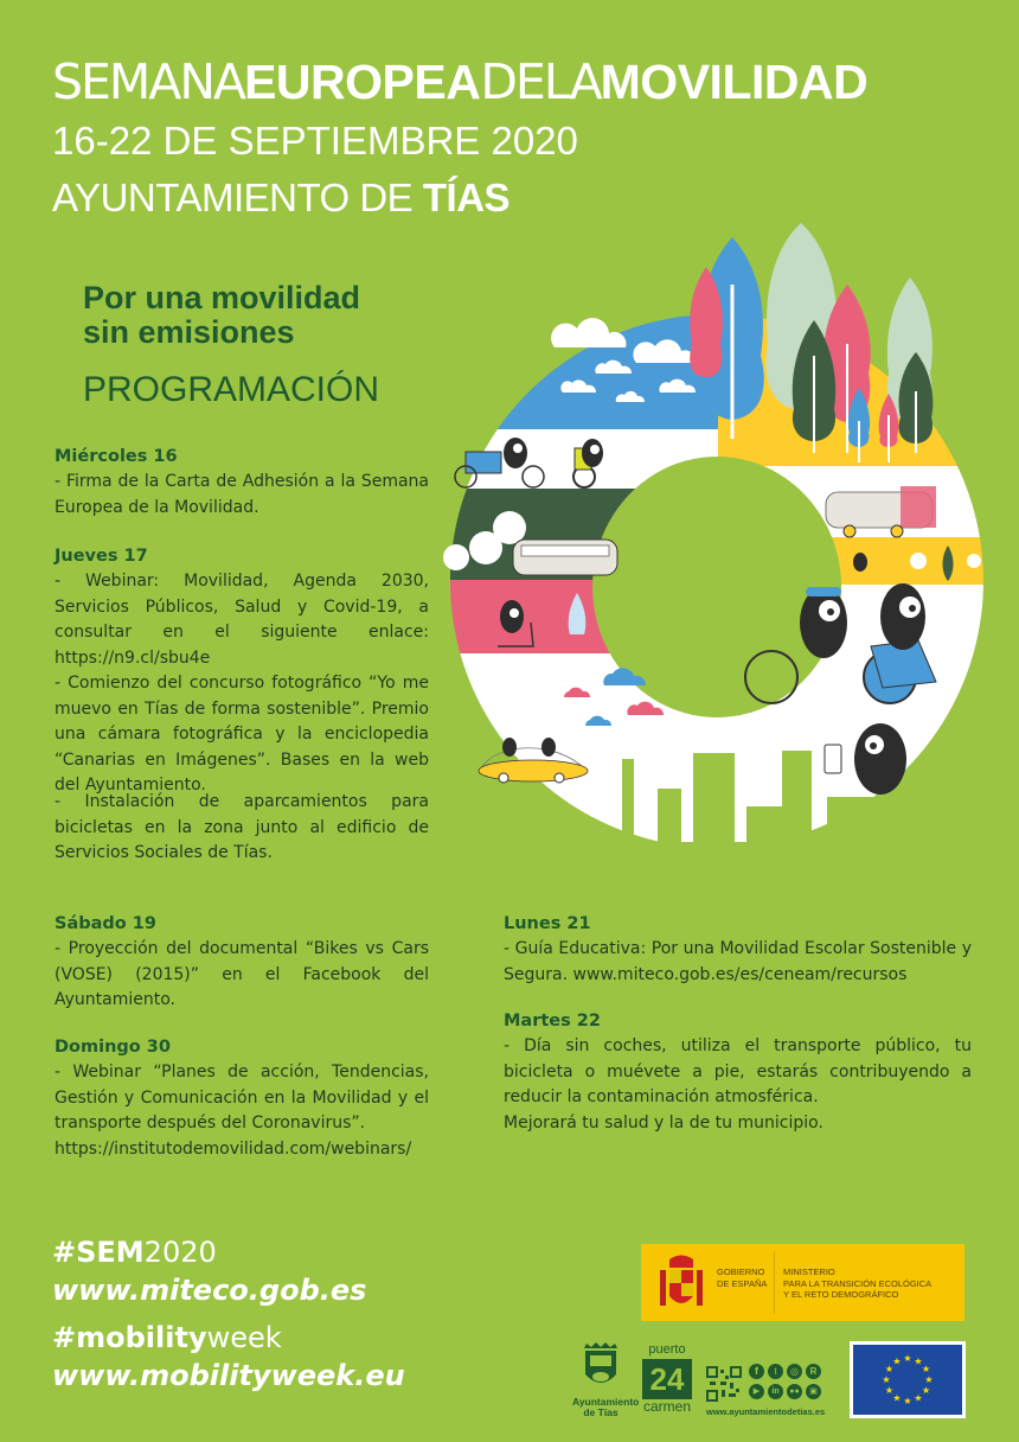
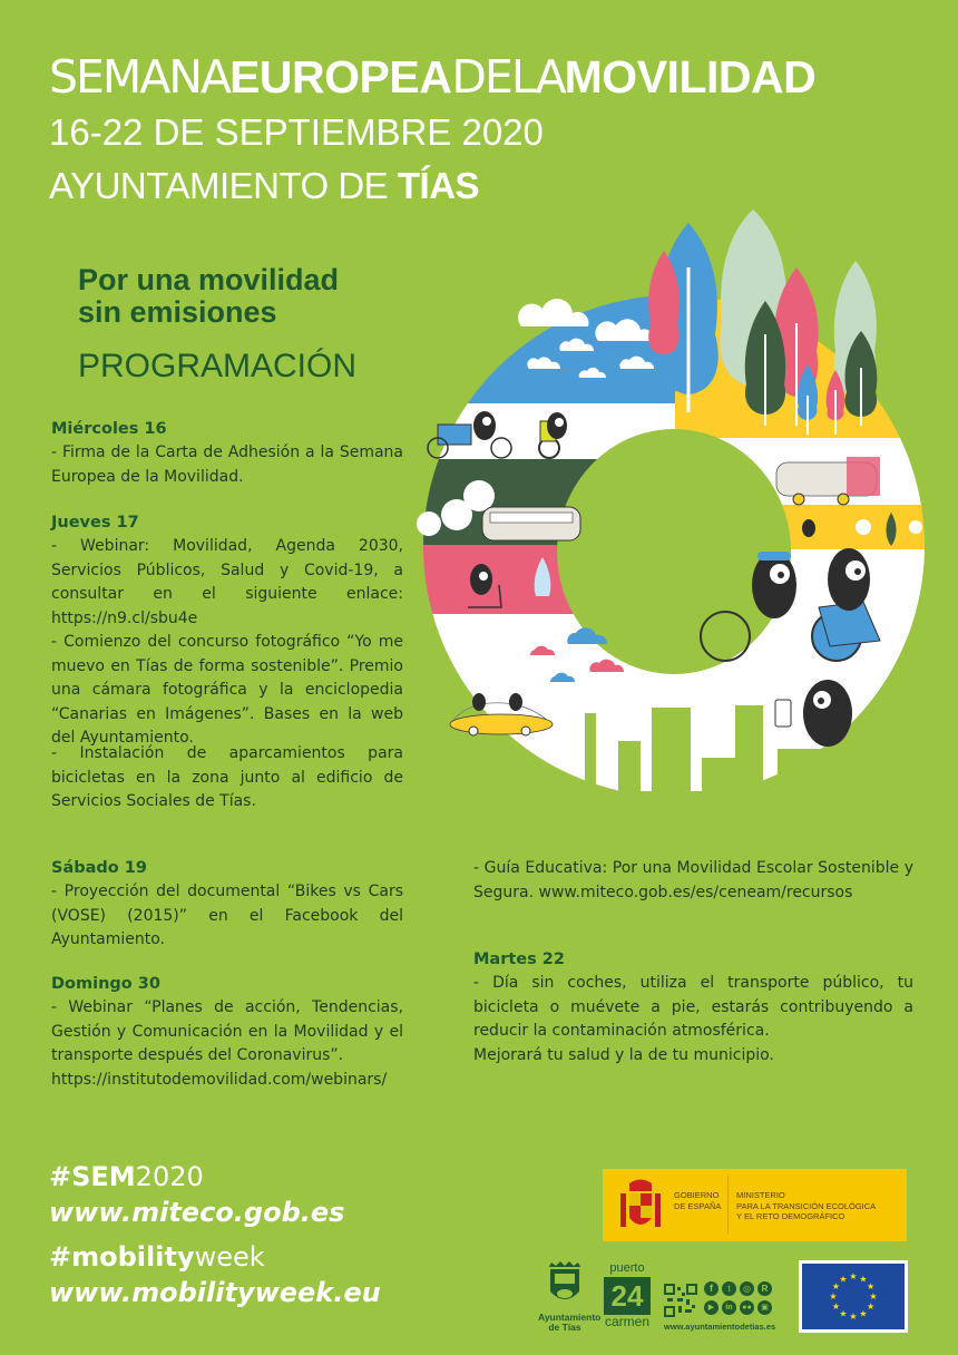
  SEMANAEUROPEADELAMOVILIDAD
  16-22 DE SEPTIEMBRE 2020
  AYUNTAMIENTO DE TÍAS
  Por una movilidad
  sin emisiones
  PROGRAMACIÓN
  Miércoles 16
  - Firma de la Carta de Adhesión a la Semana Europea de la Movilidad.
  Jueves 17
  - Webinar: Movilidad, Agenda 2030, Servicios Públicos, Salud y Covid-19, a consultar en el siguiente enlace: https://n9.cl/sbu4e
  - Comienzo del concurso fotográfico “Yo me muevo en Tías de forma sostenible”. Premio una cámara fotográfica y la enciclopedia “Canarias en Imágenes”. Bases en la web del Ayuntamiento.
  - Instalación de aparcamientos para bicicletas en la zona junto al edificio de Servicios Sociales de Tías.
  Sábado 19
  - Proyección del documental “Bikes vs Cars (VOSE) (2015)” en el Facebook del Ayuntamiento.
  Domingo 30
  - Webinar “Planes de acción, Tendencias, Gestión y Comunicación en la Movilidad y el transporte después del Coronavirus”.
  https://institutodemovilidad.com/webinars/
- Lunes 21
  - Guía Educativa: Por una Movilidad Escolar Sostenible y Segura. www.miteco.gob.es/es/ceneam/recursos
  Martes 22
  - Día sin coches, utiliza el transporte público, tu bicicleta o muévete a pie, estarás contribuyendo a reducir la contaminación atmosférica.
  Mejorará tu salud y la de tu municipio.
  #SEM2020
  www.miteco.gob.es
  #mobilityweek
  www.mobilityweek.eu
  GOBIERNO
  DE ESPAÑA
  MINISTERIO
  PARA LA TRANSICIÓN ECOLÓGICA
  Y EL RETO DEMOGRÁFICO
  Ayuntamiento
  de Tías
  puerto
  24
  carmen
  f
  t
  ◎
  R
  www.ayuntamientodetias.es
  ★
  ★
  ★
  ★
  ★
  ★
  ★
  ★
  ★
  ★
  ★
  ★
